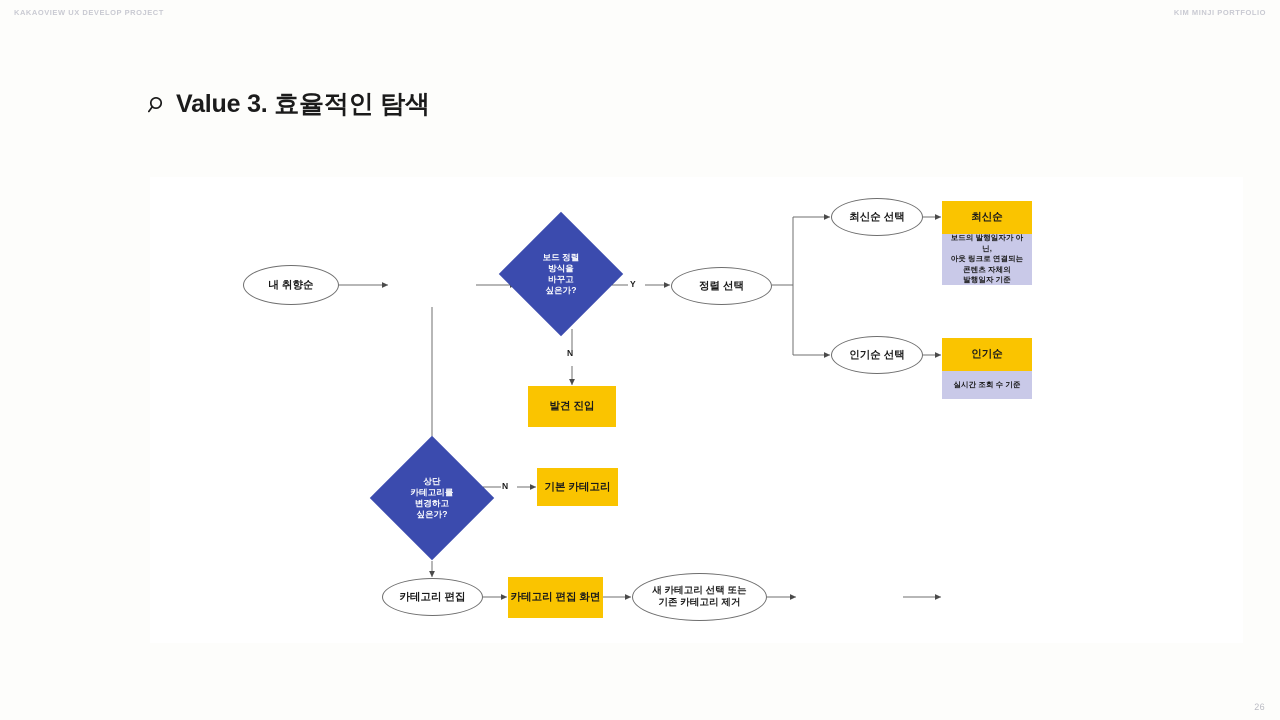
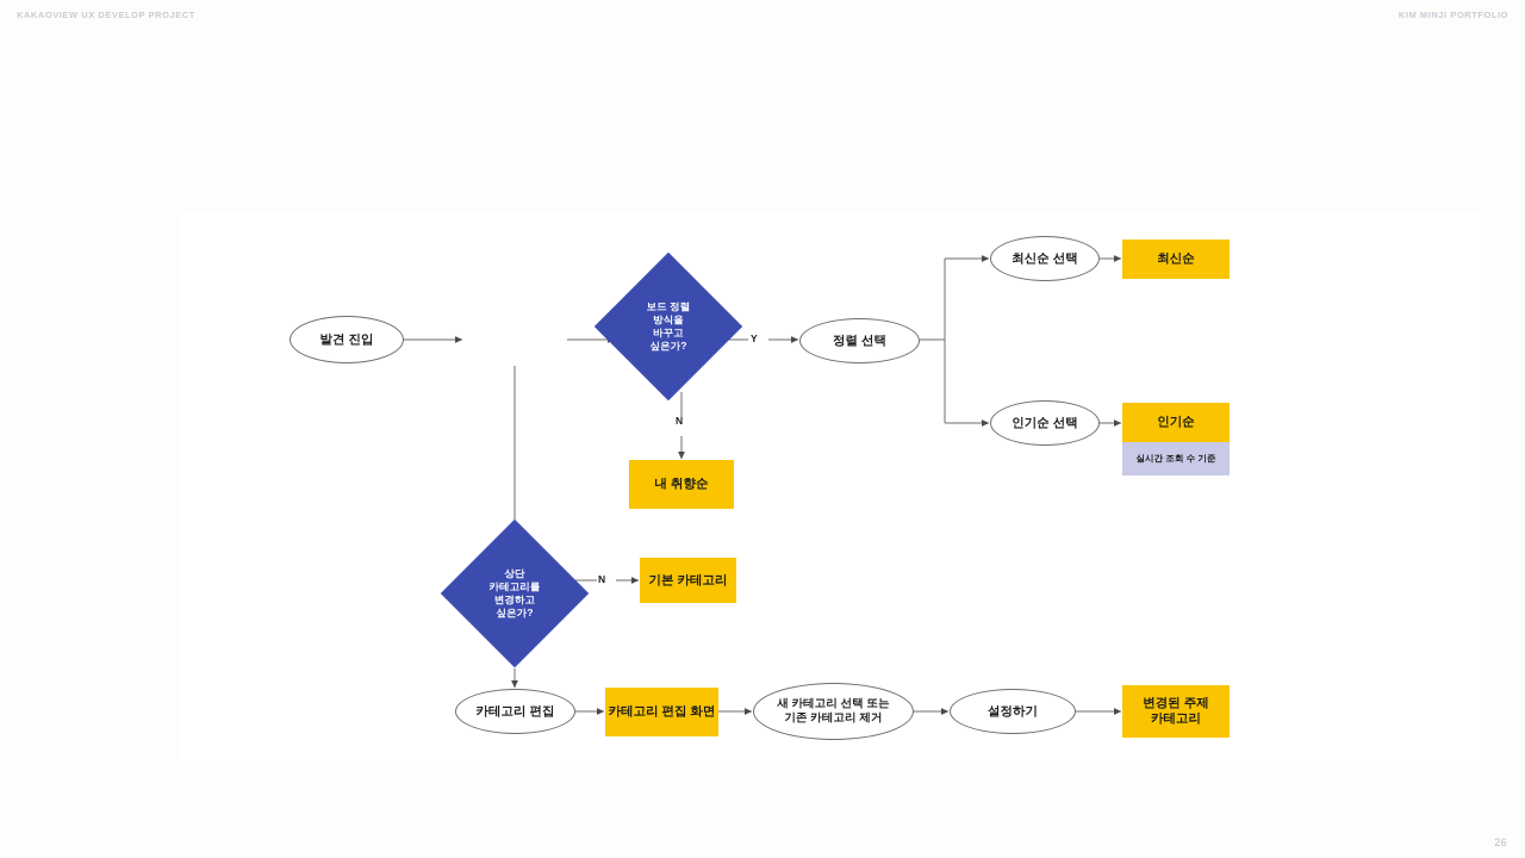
  KAKAOVIEW UX DEVELOP PROJECT
  KIM MINJI PORTFOLIO
- Value 3. 효율적인 탐색
  Y
  N
  N
- 내 취향순
+ 발견 진입
  보드 정렬
  방식을
  바꾸고
  싶은가?
  정렬 선택
  최신순 선택
  인기순 선택
  최신순
- 보드의 발행일자가 아닌,
- 아웃 링크로 연결되는
- 콘텐츠 자체의
- 발행일자 기준
  인기순
  실시간 조회 수 기준
- 발견 진입
+ 내 취향순
  상단
  카테고리를
  변경하고
  싶은가?
  기본 카테고리
  카테고리 편집
  카테고리 편집 화면
  새 카테고리 선택 또는
  기존 카테고리 제거
+ 설정하기
+ 변경된 주제
+ 카테고리
  26
